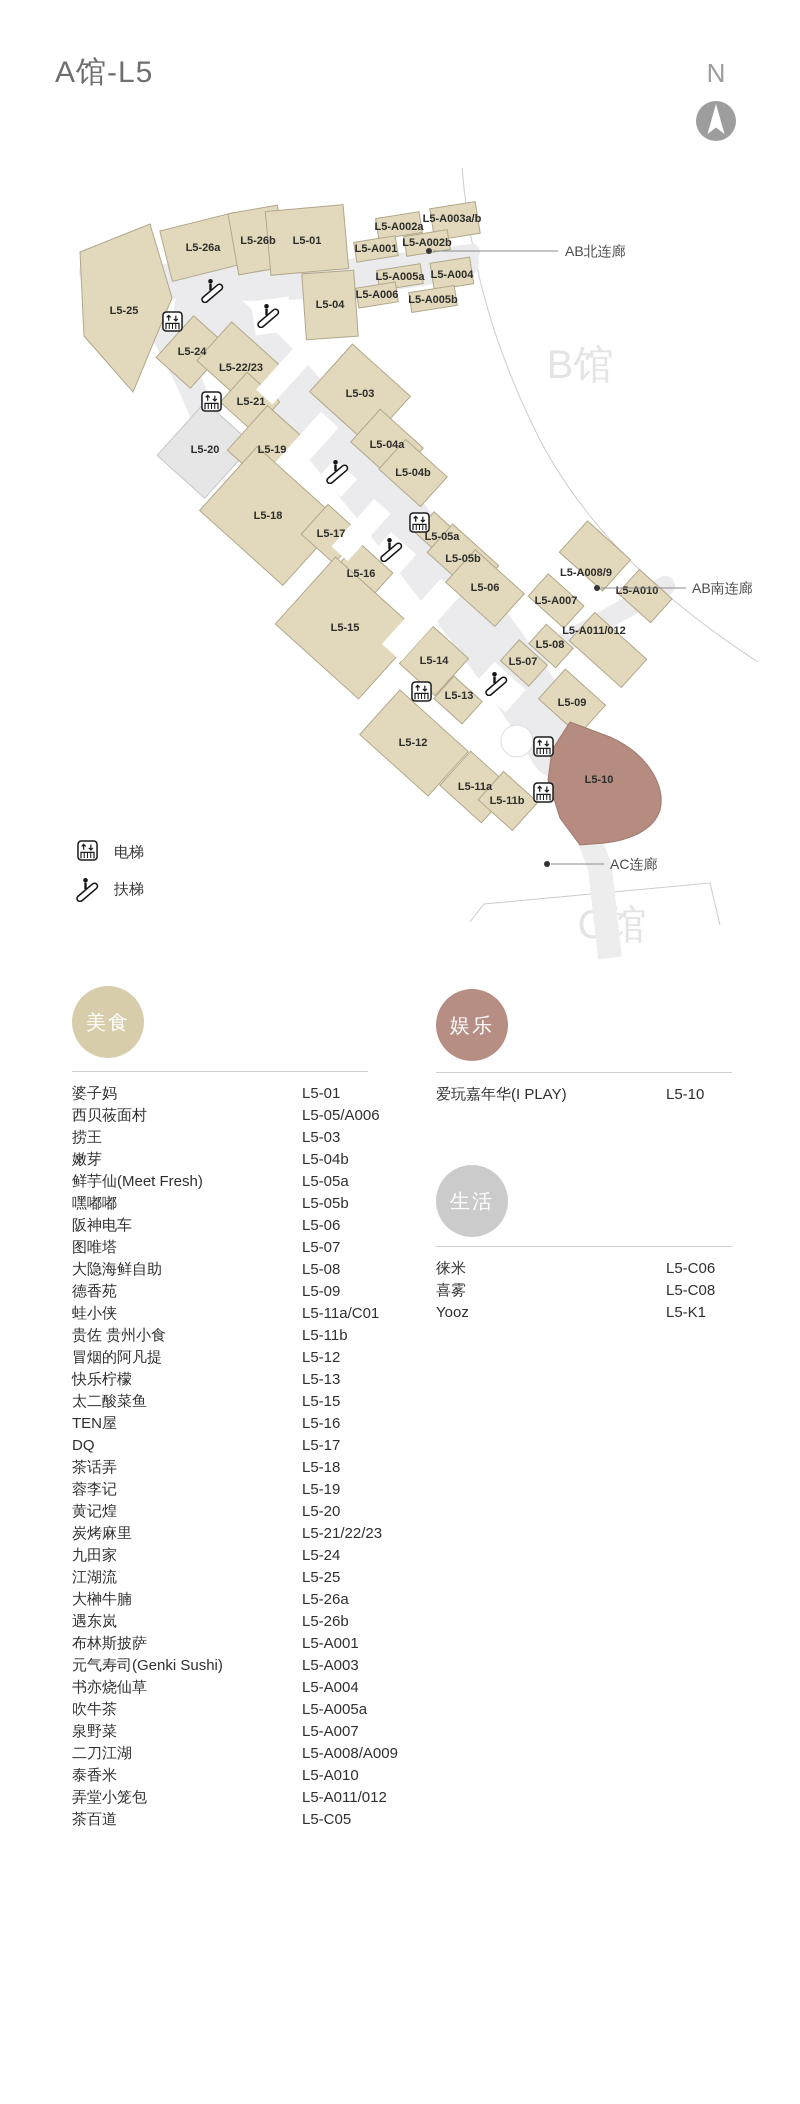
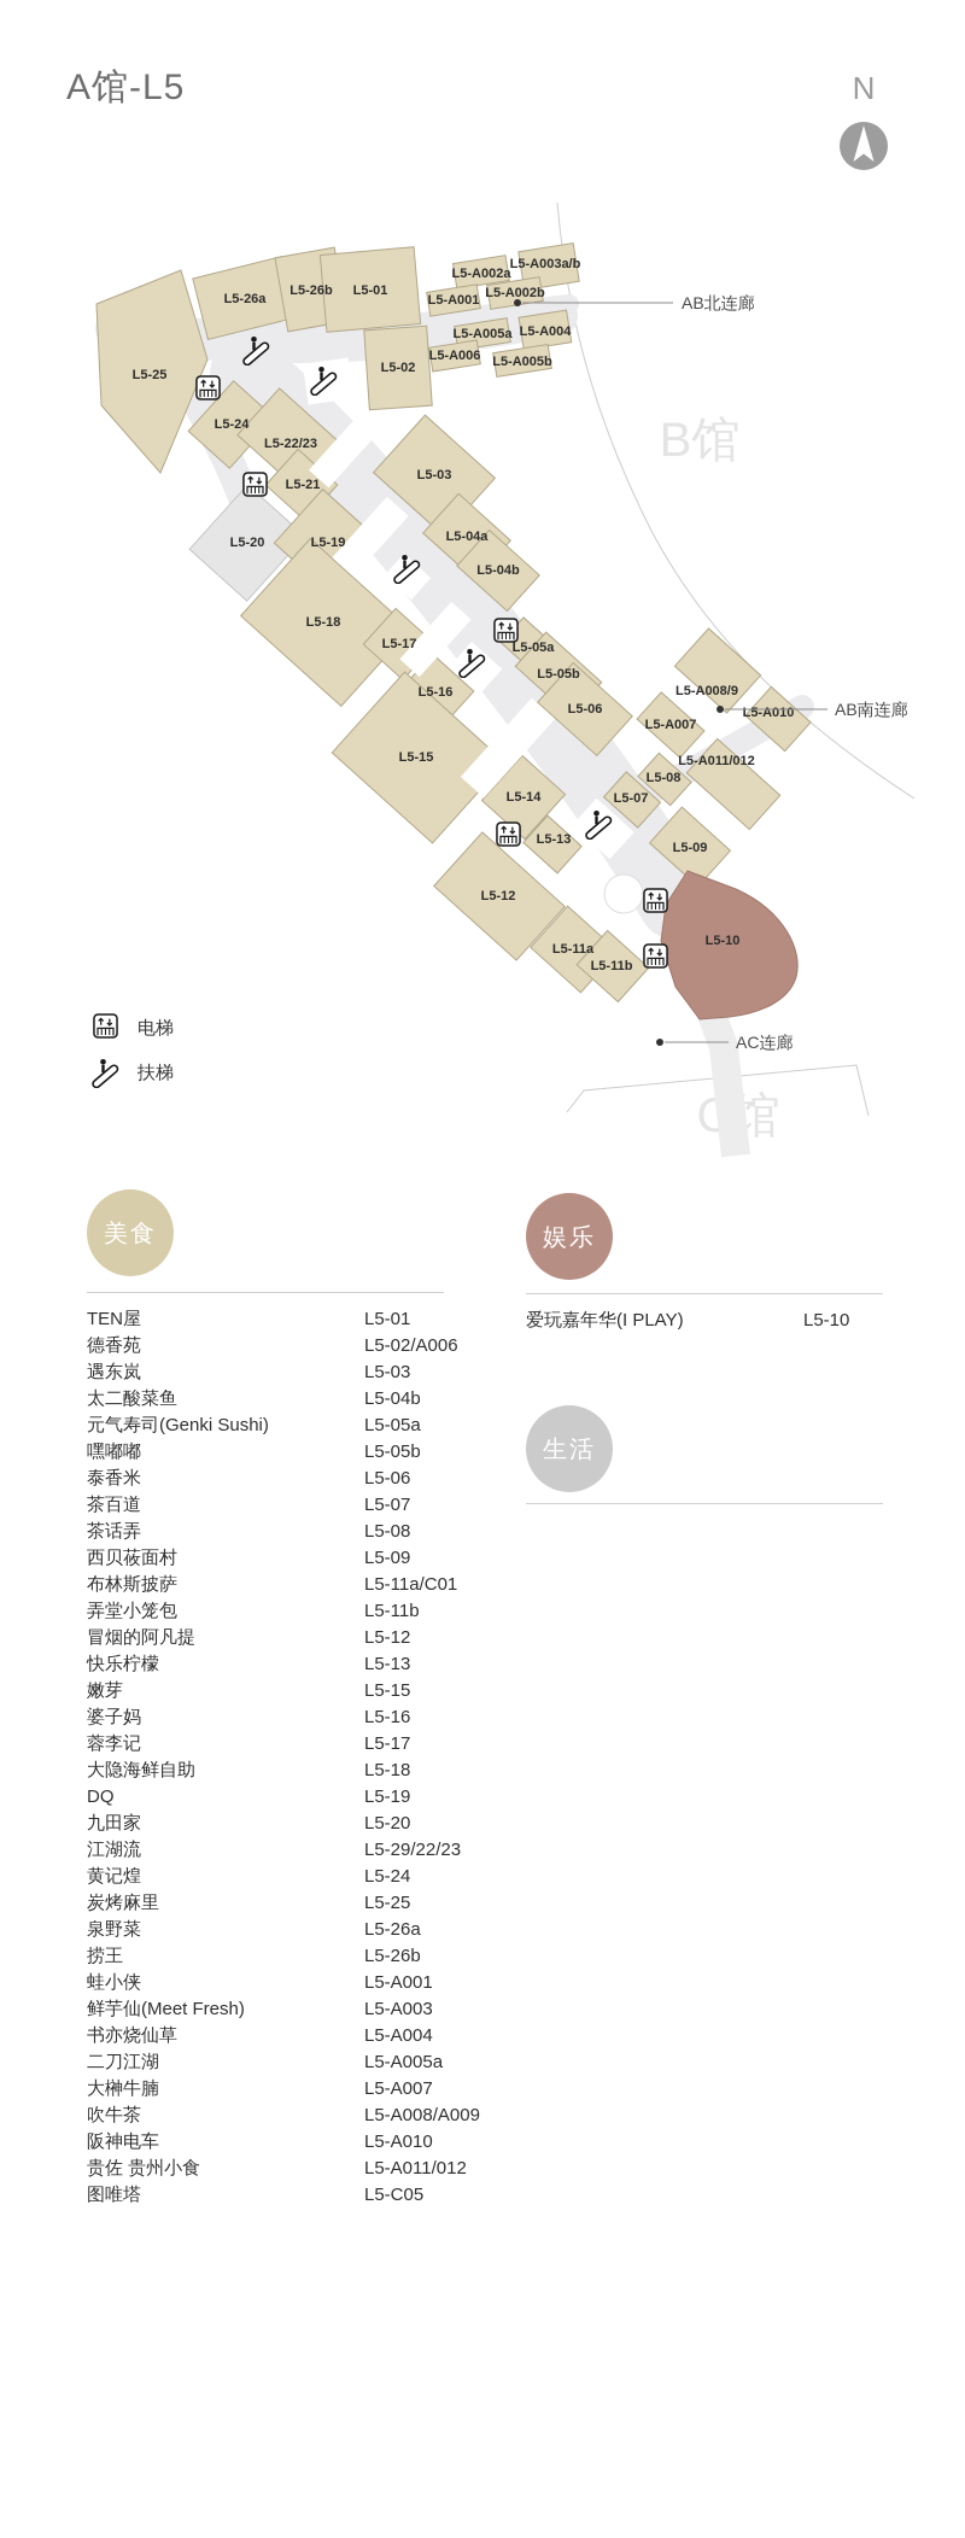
  A馆-L5
  N
  B馆
  C馆
  L5-26a
  L5-26b
  L5-01
  L5-A002a
  L5-A003a/b
  L5-A001
  L5-A002b
  L5-A005a
  L5-A004
  L5-A006
  L5-A005b
  L5-25
- L5-04
+ L5-02
  L5-24
  L5-22/23
  L5-21
  L5-20
  L5-19
  L5-03
  L5-18
  L5-17
  L5-04a
  L5-04b
  L5-05a
  L5-05b
  L5-16
  L5-06
  L5-15
  L5-14
  L5-13
  L5-A008/9
  L5-A010
  L5-A007
  L5-A011/012
  L5-08
  L5-07
  L5-12
  L5-09
  L5-11a
  L5-11b
  L5-10
  AB北连廊
  AB南连廊
  AC连廊
  电梯
  扶梯
  美食
- 婆子妈
+ TEN屋
  L5-01
- 西贝莜面村
+ 德香苑
- L5-05/A006
+ L5-02/A006
- 捞王
+ 遇东岚
  L5-03
- 嫩芽
+ 太二酸菜鱼
  L5-04b
- 鲜芋仙(Meet Fresh)
+ 元气寿司(Genki Sushi)
  L5-05a
  嘿嘟嘟
  L5-05b
- 阪神电车
+ 泰香米
  L5-06
- 图唯塔
+ 茶百道
  L5-07
- 大隐海鲜自助
+ 茶话弄
  L5-08
- 德香苑
+ 西贝莜面村
  L5-09
- 蛙小侠
+ 布林斯披萨
  L5-11a/C01
- 贵佐 贵州小食
+ 弄堂小笼包
  L5-11b
  冒烟的阿凡提
  L5-12
  快乐柠檬
  L5-13
- 太二酸菜鱼
+ 嫩芽
  L5-15
- TEN屋
+ 婆子妈
  L5-16
- DQ
+ 蓉李记
  L5-17
- 茶话弄
+ 大隐海鲜自助
  L5-18
- 蓉李记
+ DQ
  L5-19
- 黄记煌
+ 九田家
  L5-20
- 炭烤麻里
+ 江湖流
- L5-21/22/23
+ L5-29/22/23
- 九田家
+ 黄记煌
  L5-24
- 江湖流
+ 炭烤麻里
  L5-25
- 大榊牛腩
+ 泉野菜
  L5-26a
- 遇东岚
+ 捞王
  L5-26b
- 布林斯披萨
+ 蛙小侠
  L5-A001
- 元气寿司(Genki Sushi)
+ 鲜芋仙(Meet Fresh)
  L5-A003
  书亦烧仙草
  L5-A004
- 吹牛茶
+ 二刀江湖
  L5-A005a
- 泉野菜
+ 大榊牛腩
  L5-A007
- 二刀江湖
+ 吹牛茶
  L5-A008/A009
- 泰香米
+ 阪神电车
  L5-A010
- 弄堂小笼包
+ 贵佐 贵州小食
  L5-A011/012
- 茶百道
+ 图唯塔
  L5-C05
  娱乐
  爱玩嘉年华(I PLAY)
  L5-10
  生活
- 徕米
- L5-C06
- 喜雾
- L5-C08
- Yooz
- L5-K1
